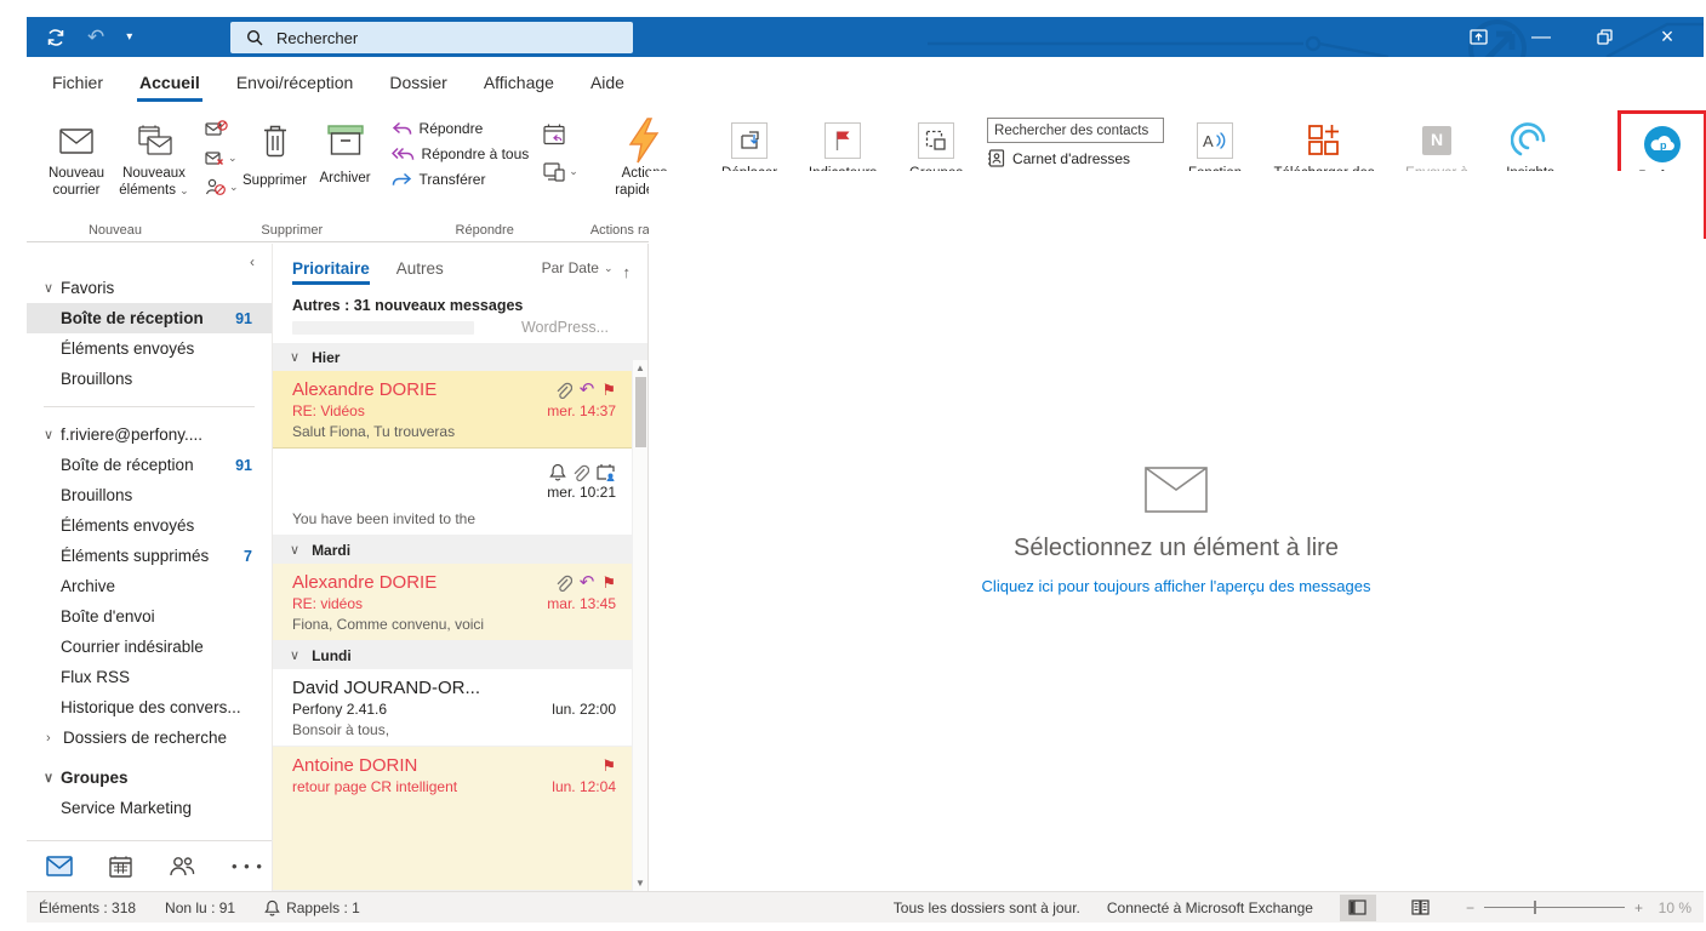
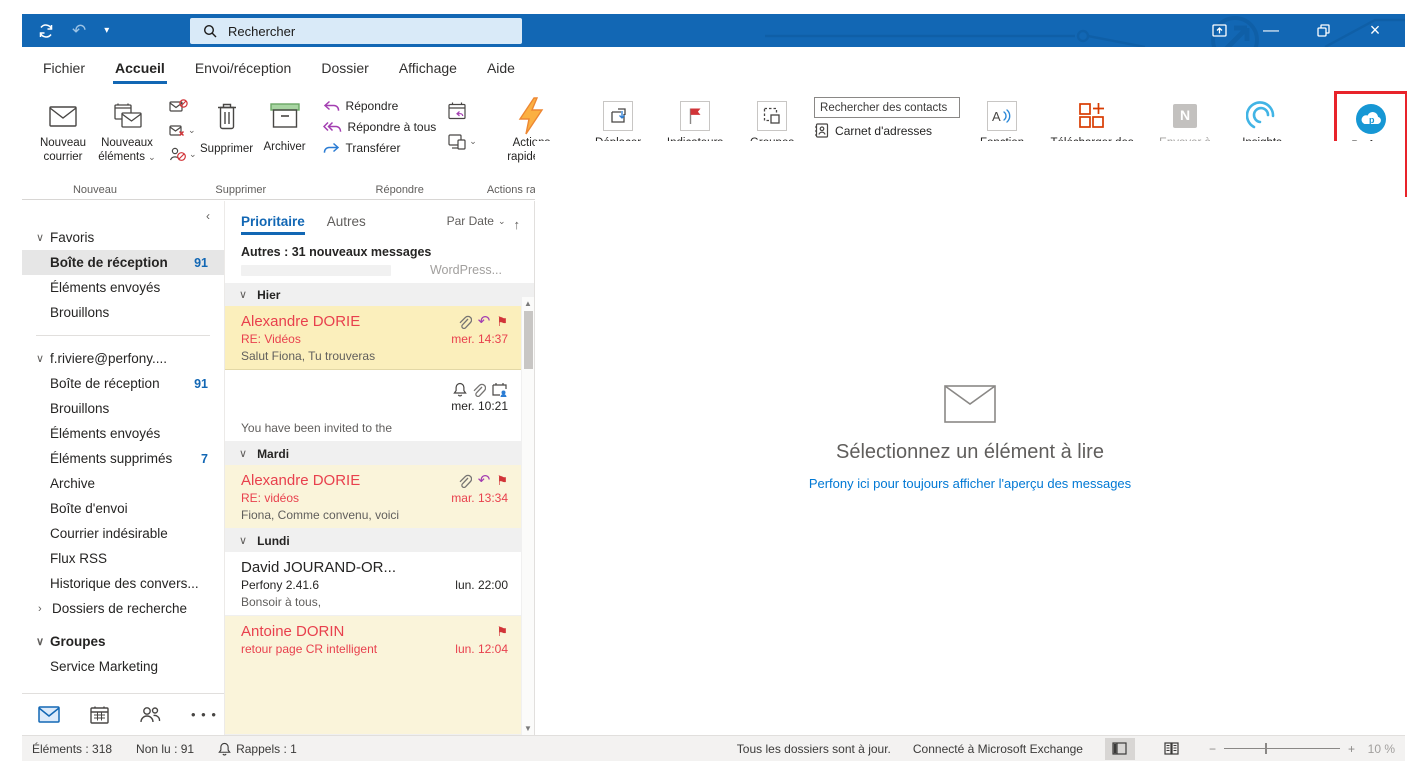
  ↶
  ▾
  Rechercher
  —
  ×
  Fichier
  Accueil
  Envoi/réception
  Dossier
  Affichage
  Aide
  Nouveau
  courrier
  Nouveaux
  éléments ⌄
  Nouveau
  ⌄
  ⌄
  Supprimer
  Archiver
  Supprimer
  Répondre
  Répondre à tous
  Transférer
  ⌄
  Répondre
  Rechercher des contacts
  Carnet d'adresses
  A
  N
  p
  ‹
  ∨
  Favoris
  Boîte de réception
  91
  Éléments envoyés
  Brouillons
  ∨
  f.riviere@perfony....
  Boîte de réception
  91
  Brouillons
  Éléments envoyés
  Éléments supprimés
  7
  Archive
  Boîte d'envoi
  Courrier indésirable
  Flux RSS
  Historique des convers...
  ›
  Dossiers de recherche
  ∨
  Groupes
  Service Marketing
  • • •
  Prioritaire
  Autres
  Par Date
  ⌄
  ↑
  Autres : 31 nouveaux messages
  WordPress...
  ∨
  Hier
  Alexandre DORIE
  ↶
  ⚑
  RE: Vidéos
  mer. 14:37
  Salut Fiona, Tu trouveras
  mer. 10:21
  You have been invited to the
  ∨
  Mardi
  Alexandre DORIE
  ↶
  ⚑
  RE: vidéos
- mar. 13:45
+ mar. 13:34
  Fiona, Comme convenu, voici
  ∨
  Lundi
  David JOURAND-OR...
  Perfony 2.41.6
  lun. 22:00
  Bonsoir à tous,
  Antoine DORIN
  ⚑
  retour page CR intelligent
  lun. 12:04
  ▲
  ▼
  Sélectionnez un élément à lire
- Cliquez ici pour toujours afficher l'aperçu des messages
+ Perfony ici pour toujours afficher l'aperçu des messages
  Éléments : 318
  Non lu : 91
  Rappels : 1
  Tous les dossiers sont à jour.
  Connecté à Microsoft Exchange
  −
  +
  10 %
